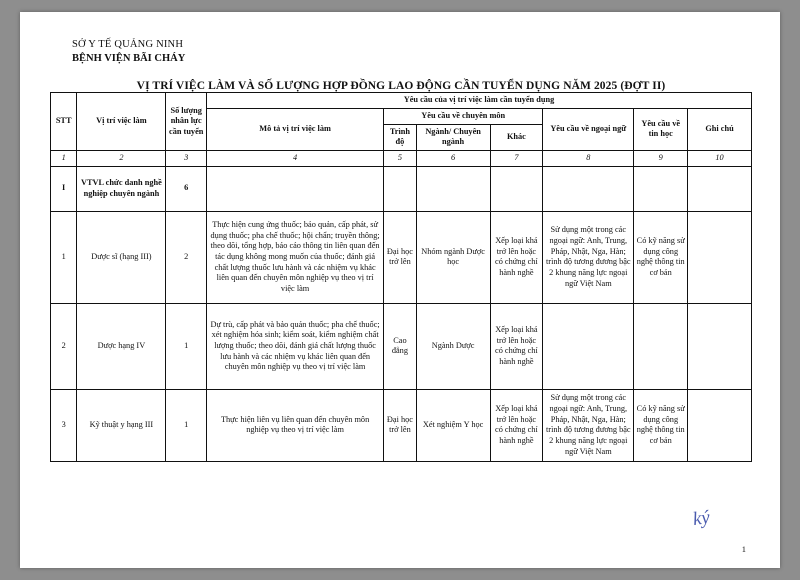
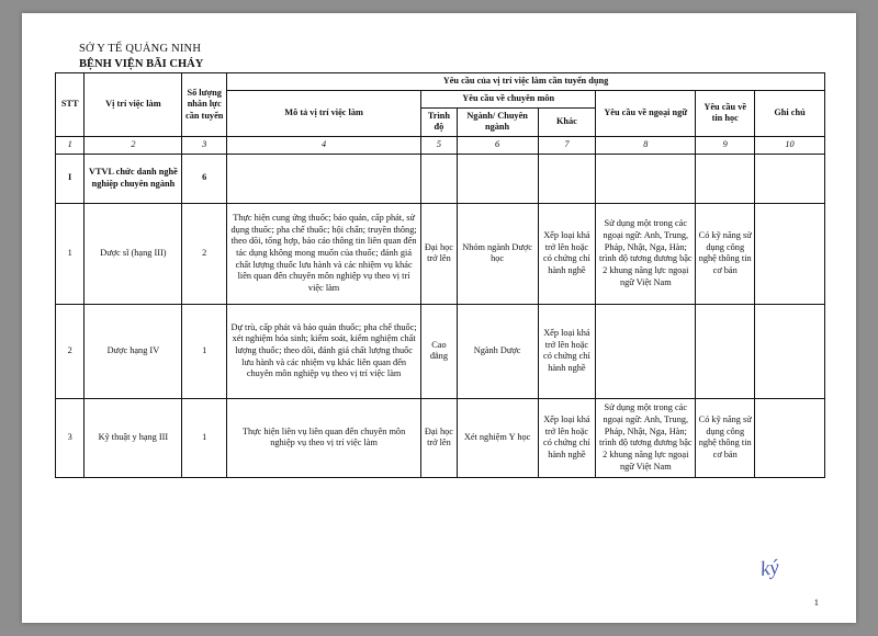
  SỞ Y TẾ QUẢNG NINH
  BỆNH VIỆN BÃI CHÁY
- VỊ TRÍ VIỆC LÀM VÀ SỐ LƯỢNG HỢP ĐỒNG LAO ĐỘNG CẦN TUYỂN DỤNG NĂM 2025 (ĐỢT II)
  STT	Vị trí việc làm	Số lượng nhân lực cần tuyển	Yêu cầu của vị trí việc làm cần tuyển dụng
  Mô tả vị trí việc làm	Yêu cầu về chuyên môn	Yêu cầu về ngoại ngữ	Yêu cầu về tin học	Ghi chú
  Trình độ	Ngành/ Chuyên ngành	Khác
  1	2	3	4	5	6	7	8	9	10
  I	VTVL chức danh nghề nghiệp chuyên ngành	6
  1	Dược sĩ (hạng III)	2	Thực hiện cung ứng thuốc; bảo quản, cấp phát, sử dụng thuốc; pha chế thuốc; hội chẩn; truyền thông; theo dõi, tổng hợp, báo cáo thông tin liên quan đến tác dụng không mong muốn của thuốc; đánh giá chất lượng thuốc lưu hành và các nhiệm vụ khác liên quan đến chuyên môn nghiệp vụ theo vị trí việc làm	Đại học trở lên	Nhóm ngành Dược học	Xếp loại khá trở lên hoặc có chứng chỉ hành nghề	Sử dụng một trong các ngoại ngữ: Anh, Trung, Pháp, Nhật, Nga, Hàn; trình độ tương đương bậc 2 khung năng lực ngoại ngữ Việt Nam	Có kỹ năng sử dụng công nghệ thông tin cơ bản
  2	Dược hạng IV	1	Dự trù, cấp phát và bảo quản thuốc; pha chế thuốc; xét nghiệm hóa sinh; kiểm soát, kiểm nghiệm chất lượng thuốc; theo dõi, đánh giá chất lượng thuốc lưu hành và các nhiệm vụ khác liên quan đến chuyên môn nghiệp vụ theo vị trí việc làm	Cao đẳng	Ngành Dược	Xếp loại khá trở lên hoặc có chứng chỉ hành nghề
  3	Kỹ thuật y hạng III	1	Thực hiện liên vụ liên quan đến chuyên môn nghiệp vụ theo vị trí việc làm	Đại học trở lên	Xét nghiệm Y học	Xếp loại khá trở lên hoặc có chứng chỉ hành nghề	Sử dụng một trong các ngoại ngữ: Anh, Trung, Pháp, Nhật, Nga, Hàn; trình độ tương đương bậc 2 khung năng lực ngoại ngữ Việt Nam	Có kỹ năng sử dụng công nghệ thông tin cơ bản
  1
